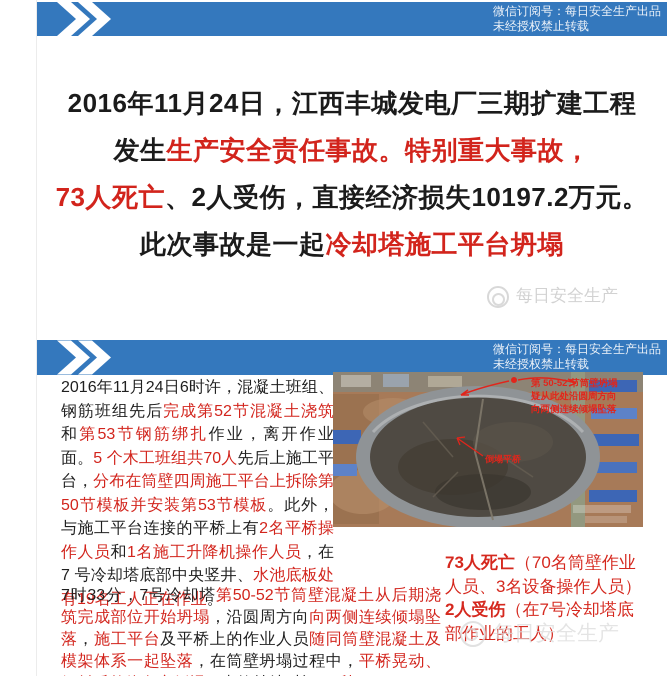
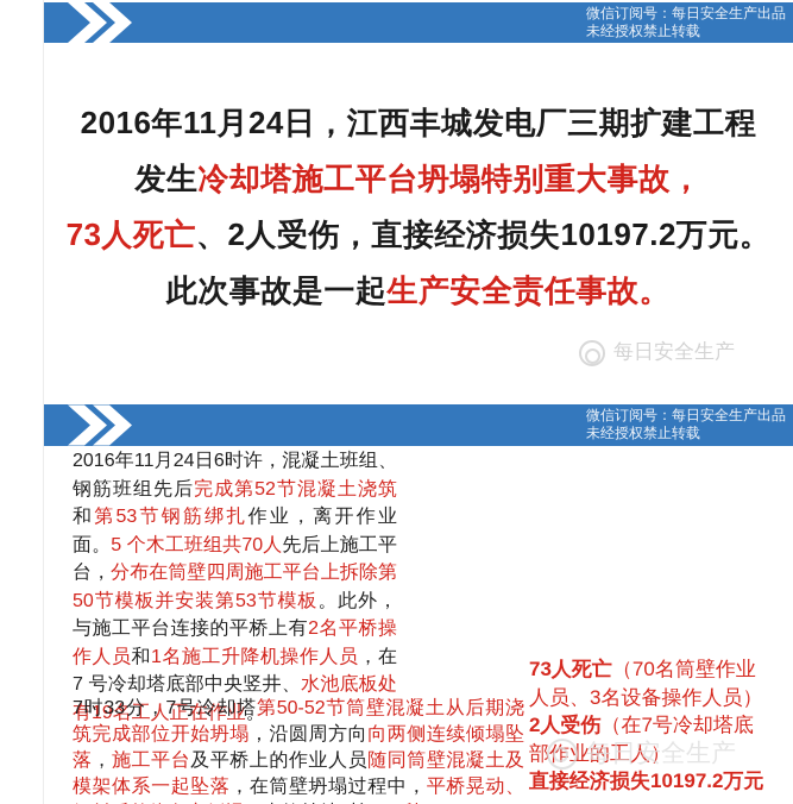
  微信订阅号：每日安全生产出品
  未经授权禁止转载
  2016年11月24日，江西丰城发电厂三期扩建工程
- 发生生产安全责任事故。特别重大事故，
+ 发生冷却塔施工平台坍塌特别重大事故，
  73人死亡、2人受伤，直接经济损失10197.2万元。
- 此次事故是一起冷却塔施工平台坍塌
+ 此次事故是一起生产安全责任事故。
  每日安全生产
  微信订阅号：每日安全生产出品
  未经授权禁止转载
  2016年11月24日6时许，混凝土班组、钢筋班组先后完成第52节混凝土浇筑和第53节钢筋绑扎作业，离开作业面。5 个木工班组共70人先后上施工平台，分布在筒壁四周施工平台上拆除第50节模板并安装第53节模板。此外，与施工平台连接的平桥上有2名平桥操作人员和1名施工升降机操作人员，在7 号冷却塔底部中央竖井、水池底板处有19名工人正在作业。
  7时33分，7号冷却塔第50-52节筒壁混凝土从后期浇筑完成部位开始坍塌，沿圆周方向向两侧连续倾塌坠落，施工平台及平桥上的作业人员随同筒壁混凝土及模架体系一起坠落，在筒壁坍塌过程中，平桥晃动、
- 第 50-52 节筒壁坍塌
- 疑从此处沿圆周方向
- 向两侧连续倾塌坠落
- 倒塌平桥
  73人死亡（70名筒壁作业人员、3名设备操作人员）
  2人受伤（在7号冷却塔底部作业的工人）
+ 直接经济损失10197.2万元
  每日安全生产
